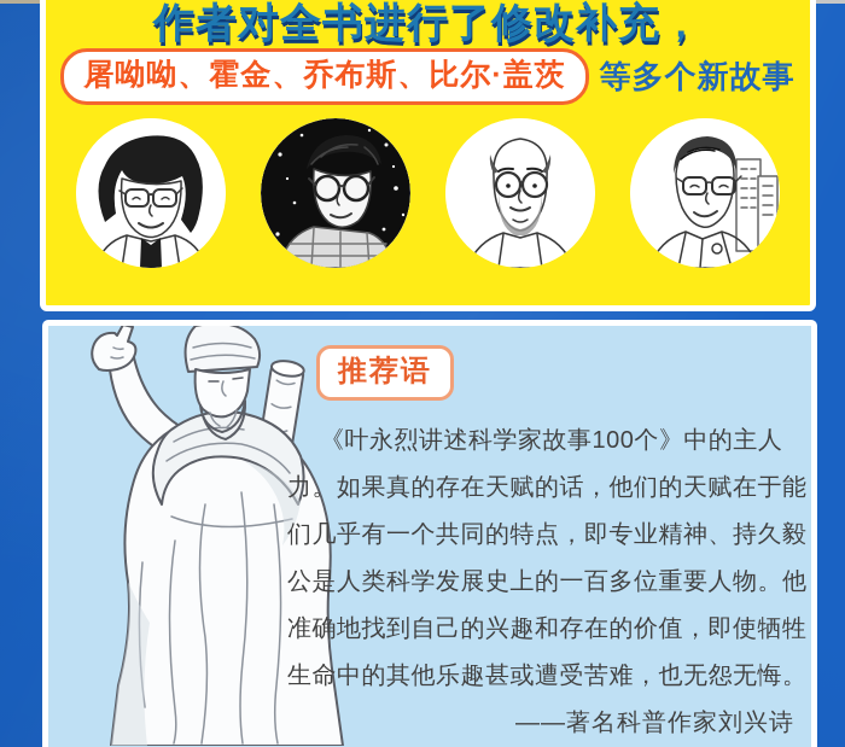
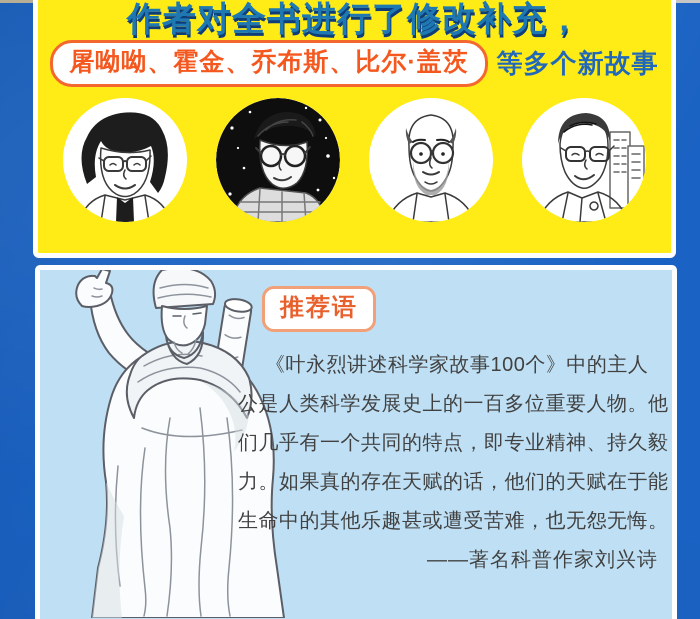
  作者对全书进行了修改补充，
  屠呦呦、霍金、乔布斯、比尔·盖茨
  等多个新故事
  推荐语
  《叶永烈讲述科学家故事100个》中的主人
- 力。如果真的存在天赋的话，他们的天赋在于能
+ 公是人类科学发展史上的一百多位重要人物。他
  们几乎有一个共同的特点，即专业精神、持久毅
- 公是人类科学发展史上的一百多位重要人物。他
+ 力。如果真的存在天赋的话，他们的天赋在于能
- 准确地找到自己的兴趣和存在的价值，即使牺牲
  生命中的其他乐趣甚或遭受苦难，也无怨无悔。
  ——著名科普作家刘兴诗
